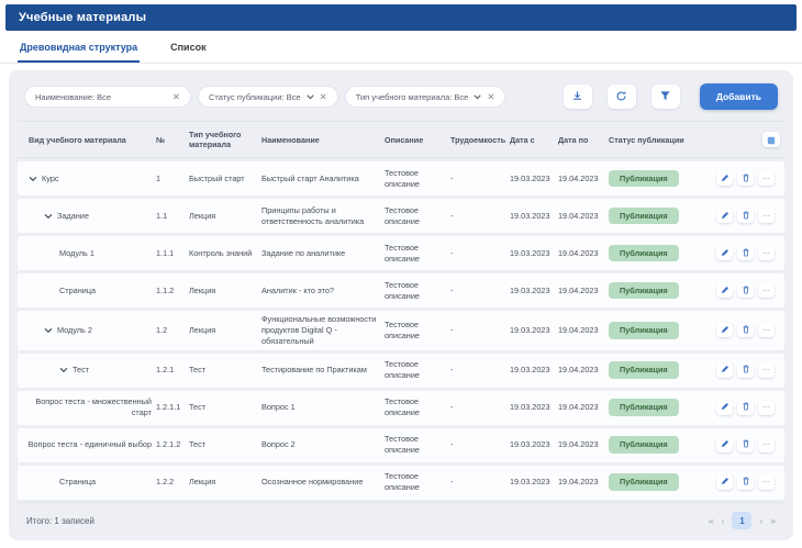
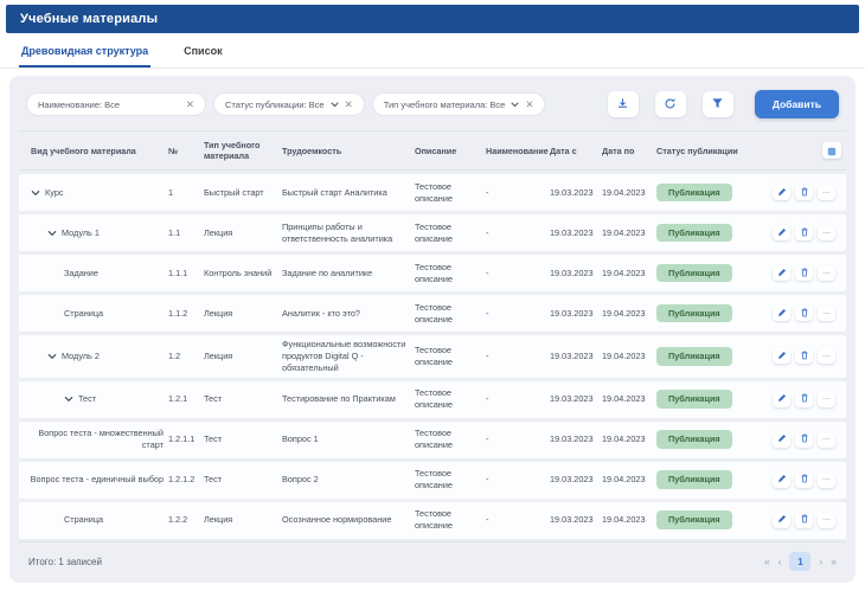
  Учебные материалы
  Древовидная структура
  Список
  Наименование: Все
  ✕
  Статус публикации: Все
  ✕
  Тип учебного материала: Все
  ✕
  Добавить
  Вид учебного материала
  №
  Тип учебного материала
- Наименование
+ Трудоемкость
  Описание
- Трудоемкость
+ Наименование
  Дата с
  Дата по
  Статус публикации
  Курс
  1
  Быстрый старт
  Быстрый старт Аналитика
  Тестовое описание
  -
  19.03.2023
  19.04.2023
  Публикация
- Задание
+ Модуль 1
  1.1
  Лекция
  Принципы работы и ответственность аналитика
  Тестовое описание
  -
  19.03.2023
  19.04.2023
  Публикация
- Модуль 1
+ Задание
  1.1.1
  Контроль знаний
  Задание по аналитике
  Тестовое описание
  -
  19.03.2023
  19.04.2023
  Публикация
  Страница
  1.1.2
  Лекция
  Аналитик - кто это?
  Тестовое описание
  -
  19.03.2023
  19.04.2023
  Публикация
  Модуль 2
  1.2
  Лекция
  Функциональные возможности продуктов Digital Q - обязательный
  Тестовое описание
  -
  19.03.2023
  19.04.2023
  Публикация
  Тест
  1.2.1
  Тест
  Тестирование по Практикам
  Тестовое описание
  -
  19.03.2023
  19.04.2023
  Публикация
  Вопрос теста - множественный старт
  1.2.1.1
  Тест
  Вопрос 1
  Тестовое описание
  -
  19.03.2023
  19.04.2023
  Публикация
  Вопрос теста - единичный выбор
  1.2.1.2
  Тест
  Вопрос 2
  Тестовое описание
  -
  19.03.2023
  19.04.2023
  Публикация
  Страница
  1.2.2
  Лекция
  Осознанное нормирование
  Тестовое описание
  -
  19.03.2023
  19.04.2023
  Публикация
  Итого: 1 записей
  «
  ‹
  1
  ›
  »
